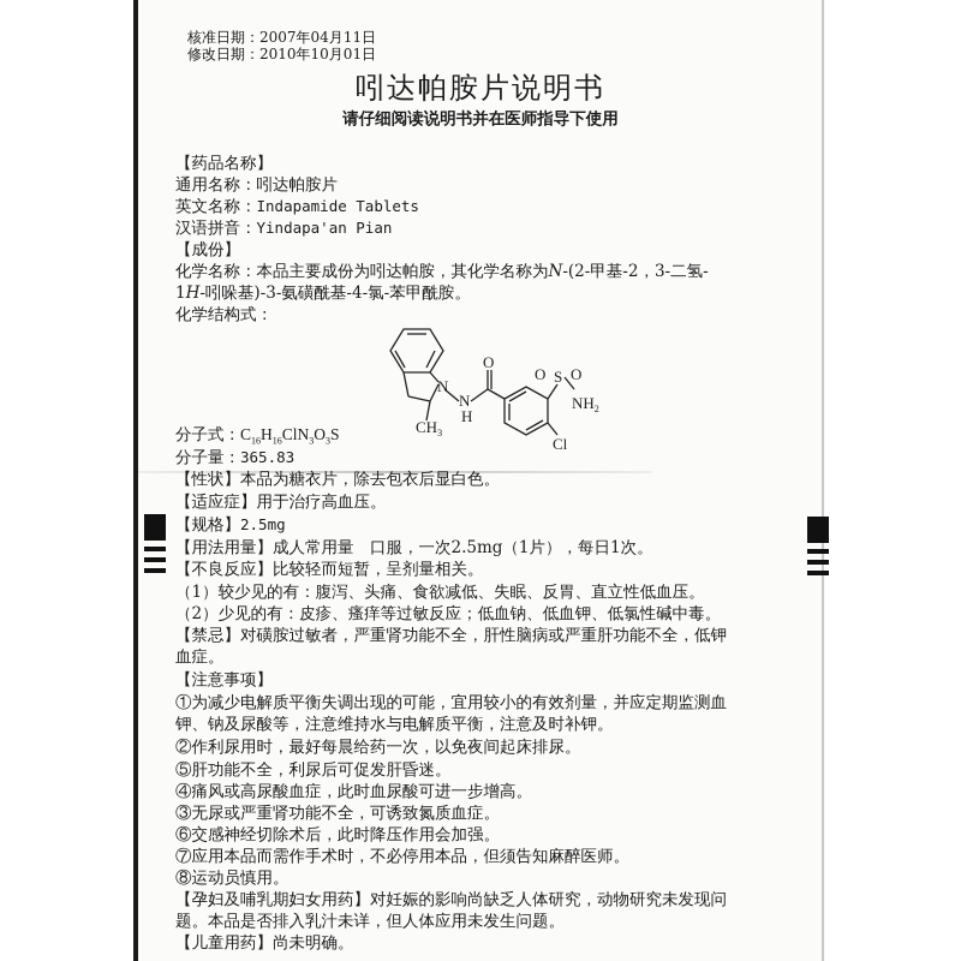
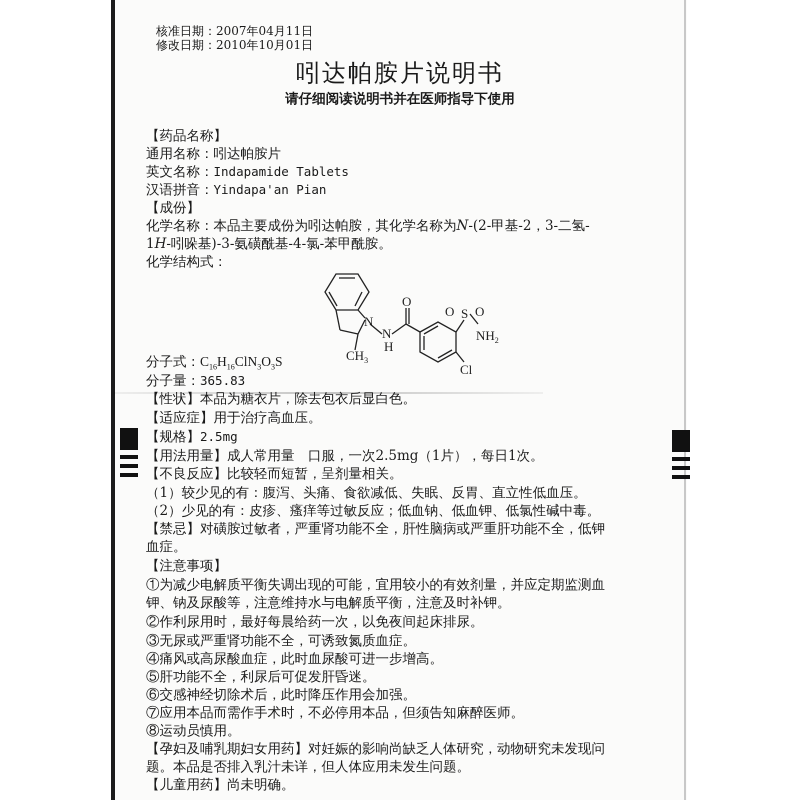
  核准日期：2007年04月11日
  修改日期：2010年10月01日
  吲达帕胺片说明书
  请仔细阅读说明书并在医师指导下使用
  【药品名称】
  通用名称：吲达帕胺片
  英文名称：Indapamide Tablets
  汉语拼音：Yindapa'an Pian
  【成份】
  化学名称：本品主要成份为吲达帕胺，其化学名称为N-(2-甲基-2，3-二氢-
  1H-吲哚基)-3-氨磺酰基-4-氯-苯甲酰胺。
  化学结构式：
  N
  N
  H
  O
  O
  O
  S
  NH2
  CH3
  Cl
  分子式：C16H16ClN3O3S
  分子量：365.83
  【性状】本品为糖衣片，除去包衣后显白色。
  【适应症】用于治疗高血压。
  【规格】2.5mg
  【用法用量】成人常用量 口服，一次2.5mg（1片），每日1次。
  【不良反应】比较轻而短暂，呈剂量相关。
  （1）较少见的有：腹泻、头痛、食欲减低、失眠、反胃、直立性低血压。
  （2）少见的有：皮疹、瘙痒等过敏反应；低血钠、低血钾、低氯性碱中毒。
  【禁忌】对磺胺过敏者，严重肾功能不全，肝性脑病或严重肝功能不全，低钾
  血症。
  【注意事项】
  ①为减少电解质平衡失调出现的可能，宜用较小的有效剂量，并应定期监测血
  钾、钠及尿酸等，注意维持水与电解质平衡，注意及时补钾。
  ②作利尿用时，最好每晨给药一次，以免夜间起床排尿。
- ⑤肝功能不全，利尿后可促发肝昏迷。
+ ③无尿或严重肾功能不全，可诱致氮质血症。
  ④痛风或高尿酸血症，此时血尿酸可进一步增高。
- ③无尿或严重肾功能不全，可诱致氮质血症。
+ ⑤肝功能不全，利尿后可促发肝昏迷。
  ⑥交感神经切除术后，此时降压作用会加强。
  ⑦应用本品而需作手术时，不必停用本品，但须告知麻醉医师。
  ⑧运动员慎用。
  【孕妇及哺乳期妇女用药】对妊娠的影响尚缺乏人体研究，动物研究未发现问
  题。本品是否排入乳汁未详，但人体应用未发生问题。
  【儿童用药】尚未明确。
